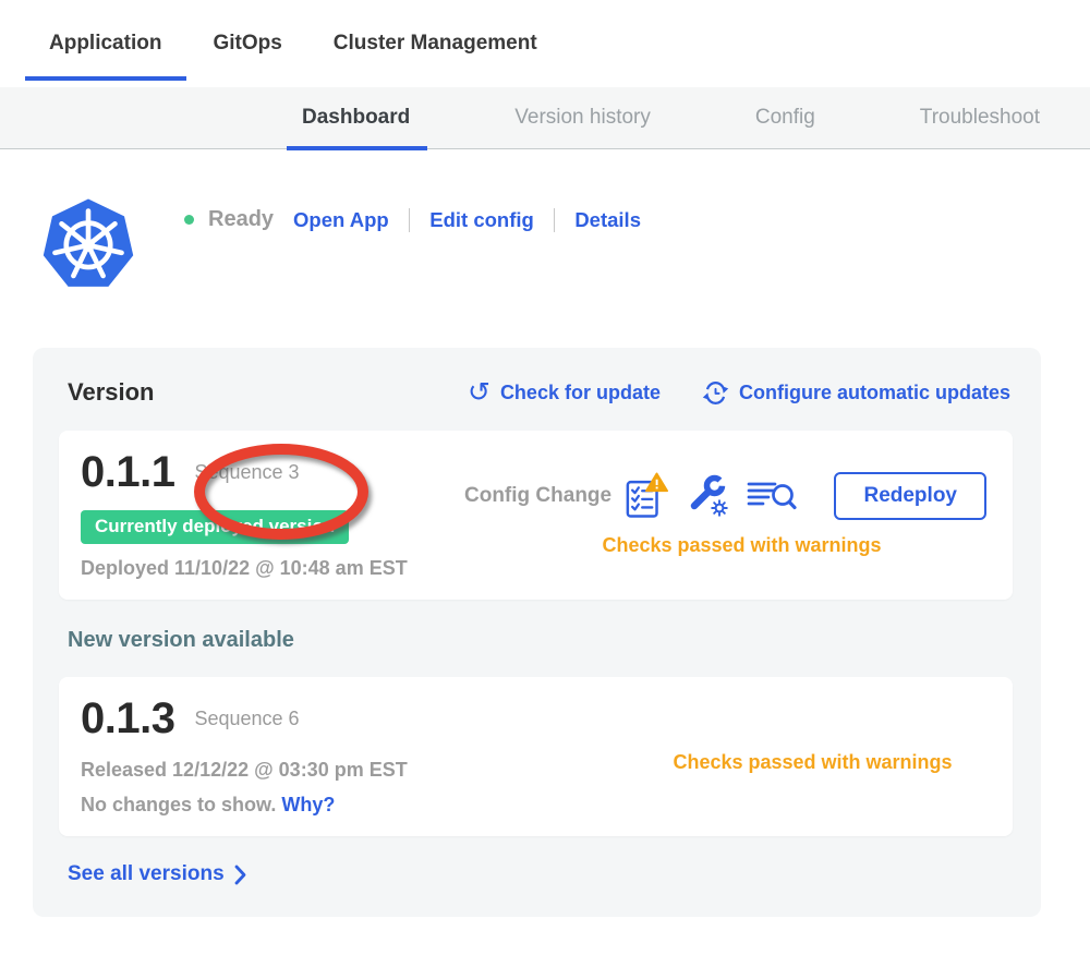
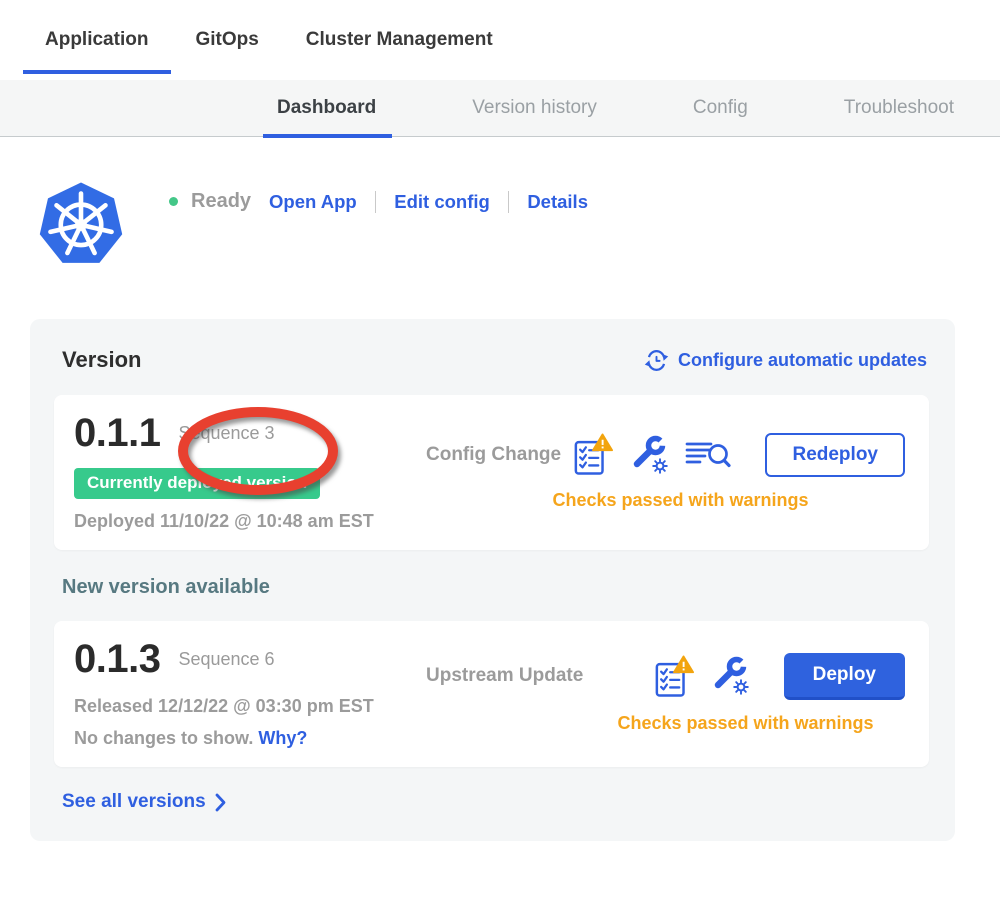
  Application
  GitOps
  Cluster Management
  Dashboard
  Version history
  Config
  Troubleshoot
  Ready
  Open App
  Edit config
  Details
  Version
- ↺
- Check for update
  Configure automatic updates
  0.1.1
  Squence 3
  Currently depld versi
  Deployed 11/10/22 @ 10:48 am EST
  Config Change
  Redeploy
  Checks passed with warnings
  New version available
  0.1.3
  Sequence 6
  Released 12/12/22 @ 03:30 pm EST
  No changes to show. Why?
+ Upstream Update
+ Deploy
  Checks passed with warnings
  See all versions
